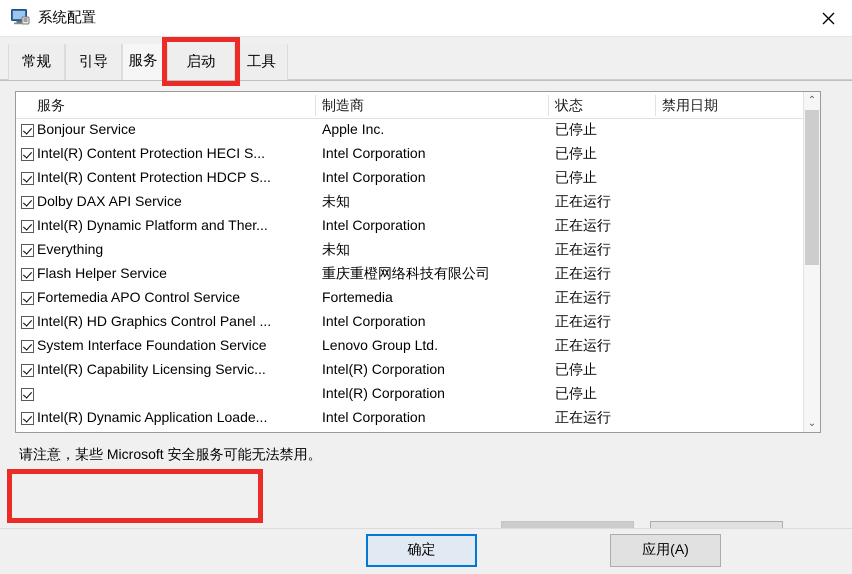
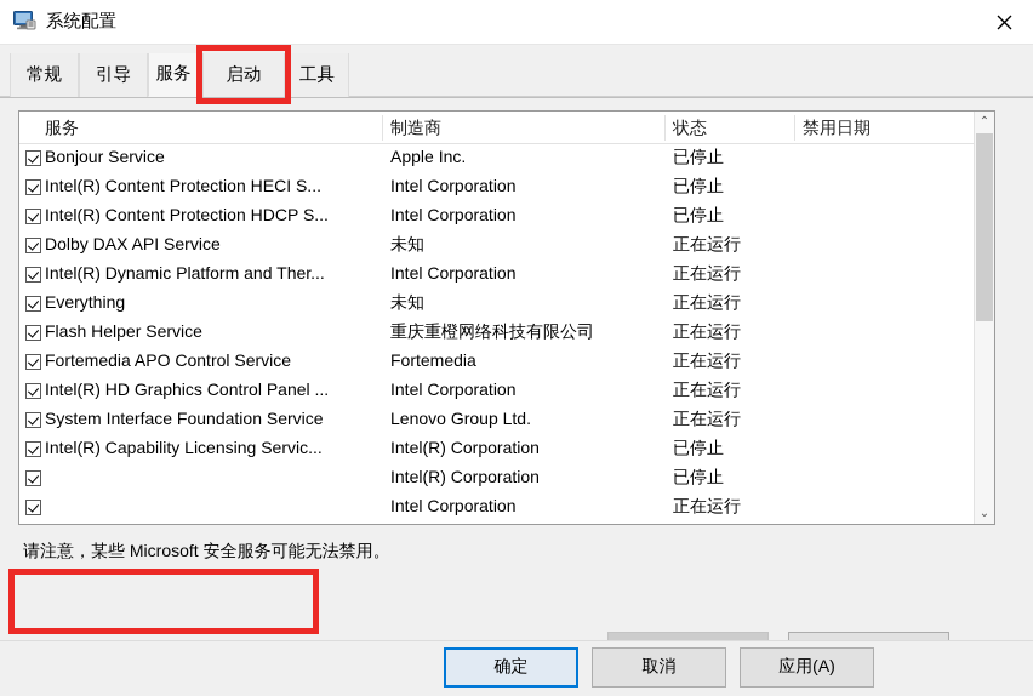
  系统配置
  常规
  引导
  服务
  启动
  工具
  服务
  制造商
  状态
  禁用日期
  Bonjour Service
  Apple Inc.
  已停止
  Intel(R) Content Protection HECI S...
  Intel Corporation
  已停止
  Intel(R) Content Protection HDCP S...
  Intel Corporation
  已停止
  Dolby DAX API Service
  未知
  正在运行
  Intel(R) Dynamic Platform and Ther...
  Intel Corporation
  正在运行
  Everything
  未知
  正在运行
  Flash Helper Service
  重庆重橙网络科技有限公司
  正在运行
  Fortemedia APO Control Service
  Fortemedia
  正在运行
  Intel(R) HD Graphics Control Panel ...
  Intel Corporation
  正在运行
  System Interface Foundation Service
  Lenovo Group Ltd.
  正在运行
  Intel(R) Capability Licensing Servic...
  Intel(R) Corporation
  已停止
  Intel(R) Corporation
  已停止
- Intel(R) Dynamic Application Loade...
  Intel Corporation
  正在运行
  ⌃
  ⌄
  请注意，某些 Microsoft 安全服务可能无法禁用。
  确定
+ 取消
  应用(A)
